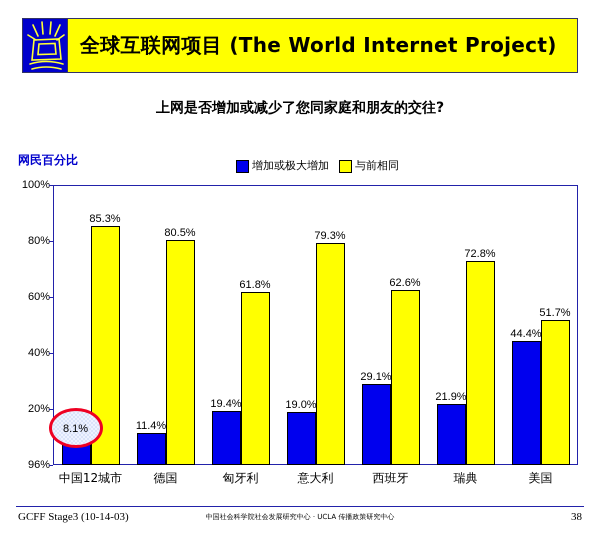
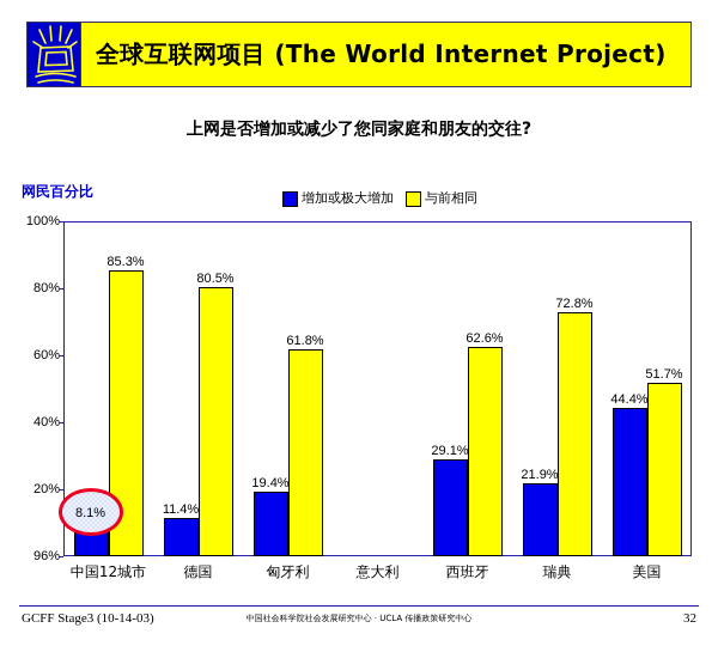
  全球互联网项目 (The World Internet Project)
  上网是否增加或减少了您同家庭和朋友的交往?
  网民百分比
  增加或极大增加
  与前相同
  96%
  20%
  40%
  60%
  80%
  100%
  85.3%
  11.4%
  80.5%
  19.4%
  61.8%
- 19.0%
- 79.3%
  29.1%
  62.6%
  21.9%
  72.8%
  44.4%
  51.7%
  8.1%
  中国12城市
  德国
  匈牙利
  意大利
  西班牙
  瑞典
  美国
  GCFF Stage3 (10-14-03)
  中国社会科学院社会发展研究中心 · UCLA 传播政策研究中心
- 38
+ 32
